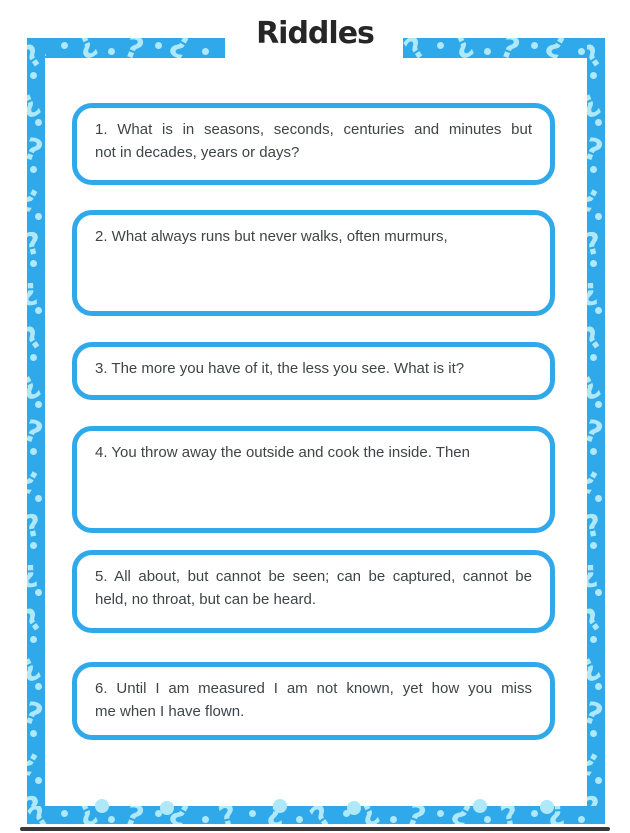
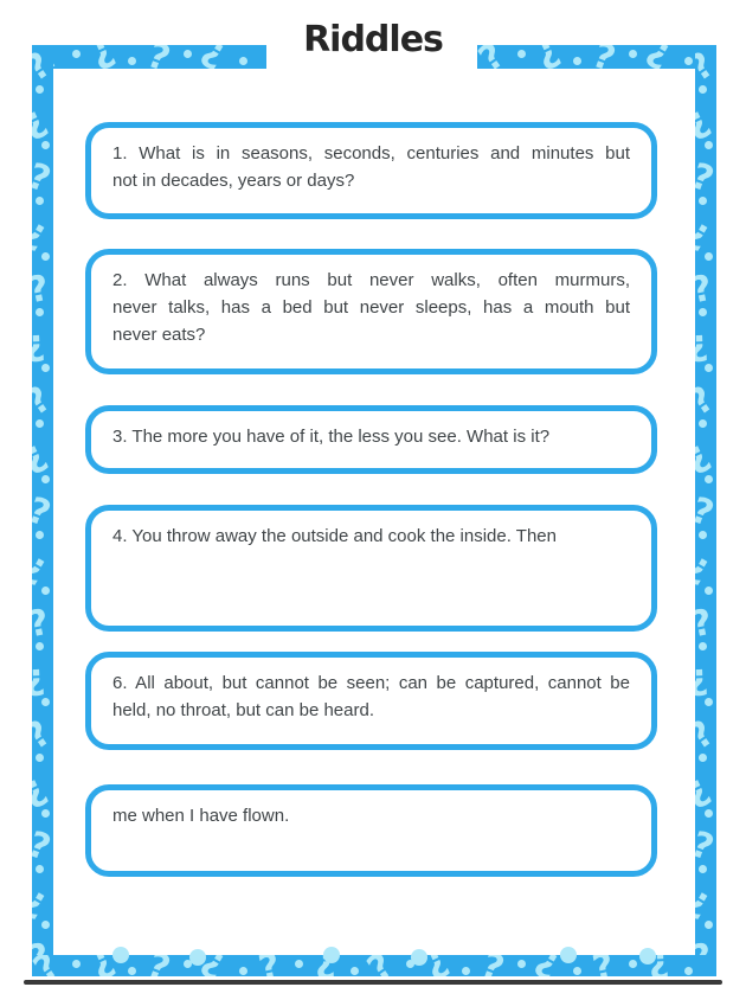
  Riddles
  1. What is in seasons, seconds, centuries and minutes but
  not in decades, years or days?
  2. What always runs but never walks, often murmurs,
+ never talks, has a bed but never sleeps, has a mouth but
+ never eats?
  3. The more you have of it, the less you see. What is it?
  4. You throw away the outside and cook the inside. Then
- 5. All about, but cannot be seen; can be captured, cannot be
+ 6. All about, but cannot be seen; can be captured, cannot be
  held, no throat, but can be heard.
- 6. Until I am measured I am not known, yet how you miss
  me when I have flown.
